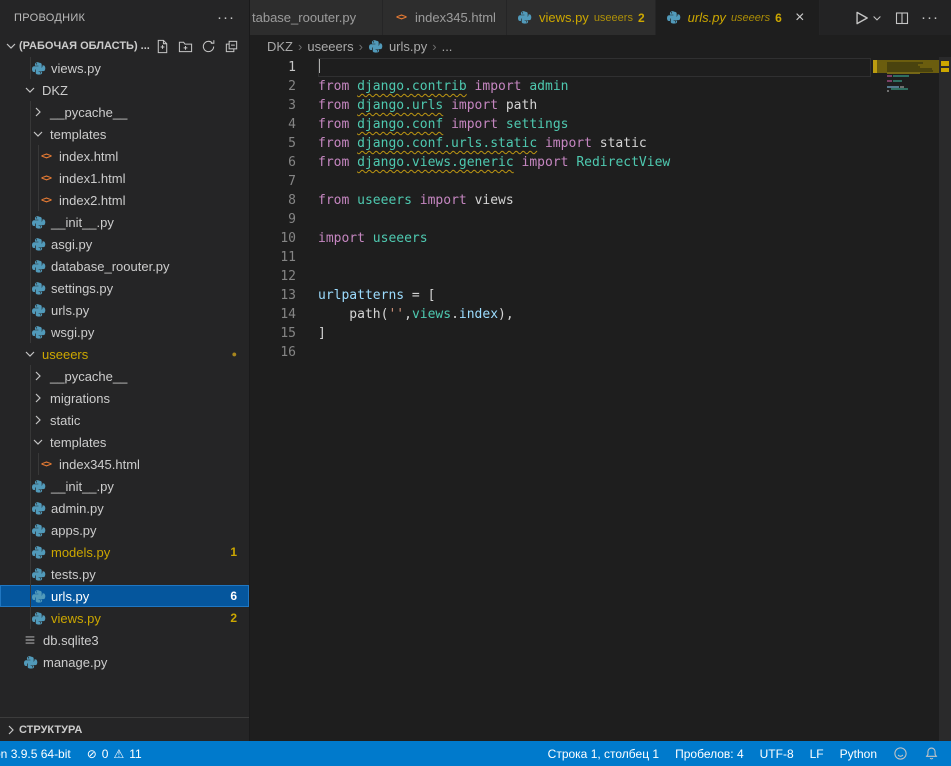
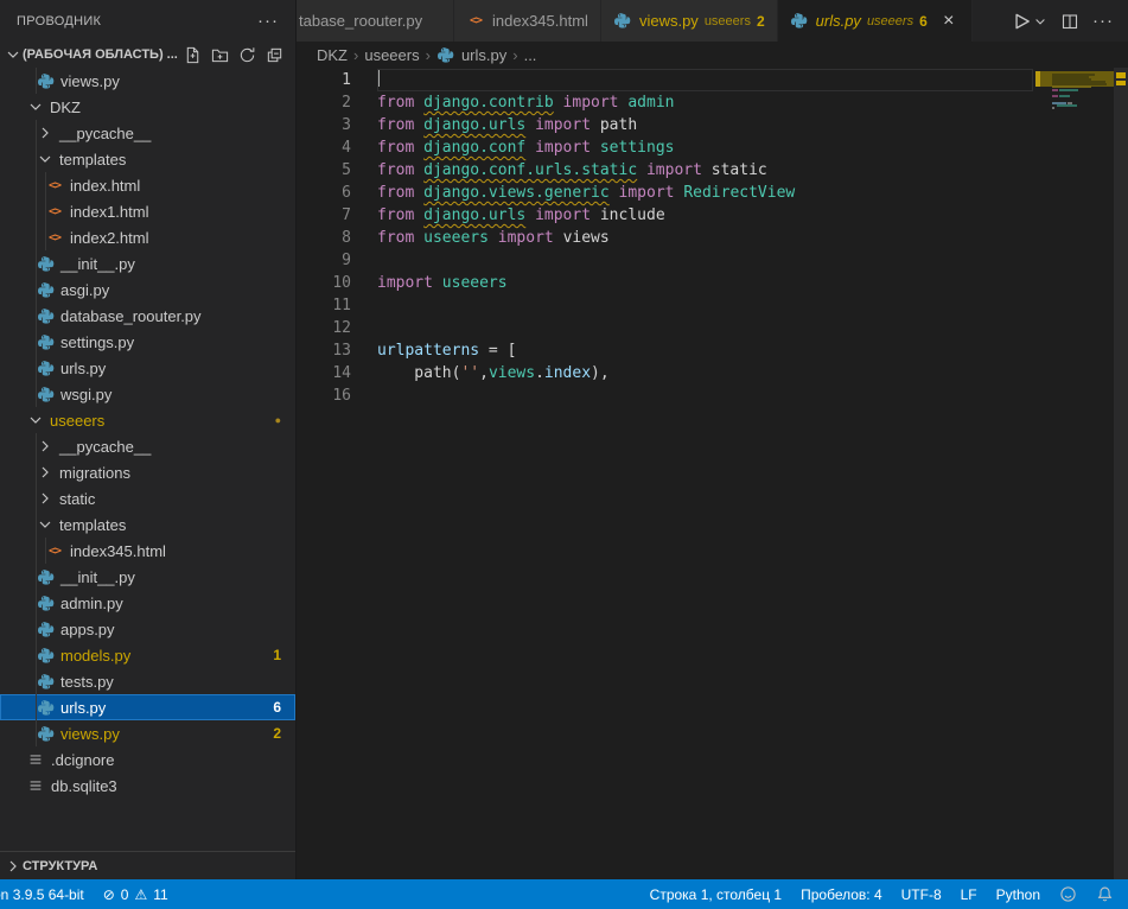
  ПРОВОДНИК
  ···
  (РАБОЧАЯ ОБЛАСТЬ) ...
  views.py
  DKZ
  __pycache__
  templates
  <>
  index.html
  <>
  index1.html
  <>
  index2.html
  __init__.py
  asgi.py
  database_roouter.py
  settings.py
  urls.py
  wsgi.py
  useeers
  ●
  __pycache__
  migrations
  static
  templates
  <>
  index345.html
  __init__.py
  admin.py
  apps.py
  models.py
  1
  tests.py
  urls.py
  6
  views.py
  2
+ .dcignore
  db.sqlite3
- manage.py
  СТРУКТУРА
  tabase_roouter.py
  <>
  index345.html
  views.py
  useeers
  2
  urls.py
  useeers
  6
  ×
  ···
  DKZ
  ›
  useeers
  ›
  urls.py
  ›
  ...
  1
  2
  from django.contrib import admin
  3
  from django.urls import path
  4
  from django.conf import settings
  5
  from django.conf.urls.static import static
  6
  from django.views.generic import RedirectView
  7
+ from django.urls import include
  8
  from useeers import views
  9
  10
  import useeers
  11
  12
  13
  urlpatterns = [
  14
  path('',views.index),
- 15
- ]
  16
  n 3.9.5 64-bit
  ⊘
  0
  ⚠
  11
  Строка 1, столбец 1
  Пробелов: 4
  UTF-8
  LF
  Python
